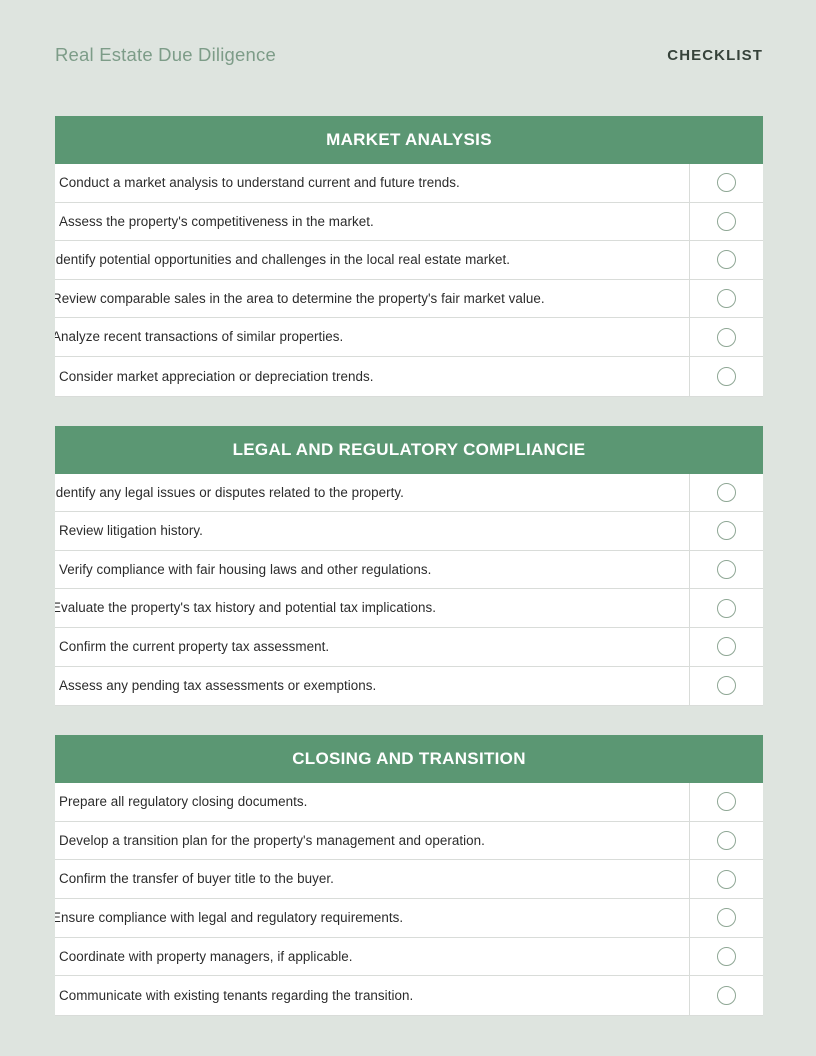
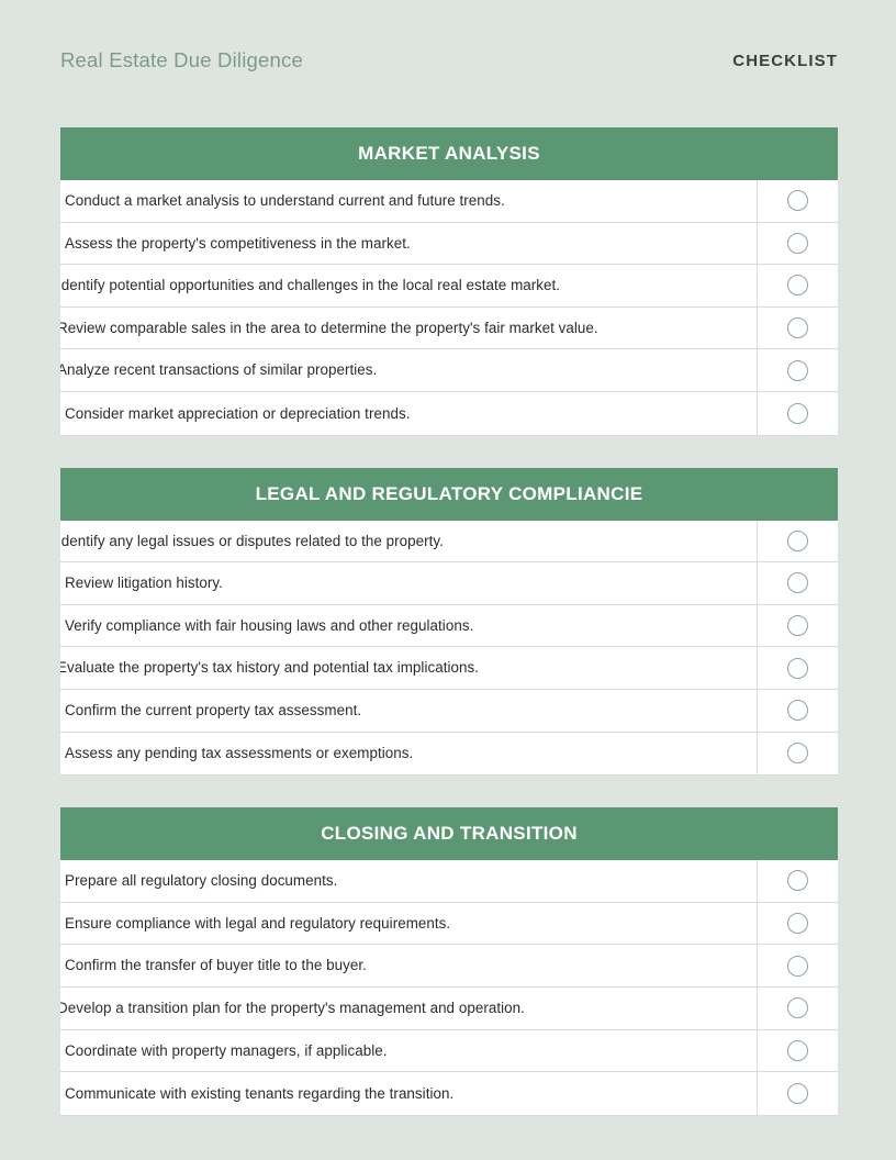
  Real Estate Due Diligence
  CHECKLIST
  MARKET ANALYSIS
  Conduct a market analysis to understand current and future trends.
  Assess the property's competitiveness in the market.
  dentify potential opportunities and challenges in the local real estate market.
  Review comparable sales in the area to determine the property's fair market value.
  Analyze recent transactions of similar properties.
  Consider market appreciation or depreciation trends.
  LEGAL AND REGULATORY COMPLIANCIE
  dentify any legal issues or disputes related to the property.
  Review litigation history.
  Verify compliance with fair housing laws and other regulations.
  Evaluate the property's tax history and potential tax implications.
  Confirm the current property tax assessment.
  Assess any pending tax assessments or exemptions.
  CLOSING AND TRANSITION
  Prepare all regulatory closing documents.
- Develop a transition plan for the property's management and operation.
+ Ensure compliance with legal and regulatory requirements.
  Confirm the transfer of buyer title to the buyer.
- Ensure compliance with legal and regulatory requirements.
+ Develop a transition plan for the property's management and operation.
  Coordinate with property managers, if applicable.
  Communicate with existing tenants regarding the transition.
